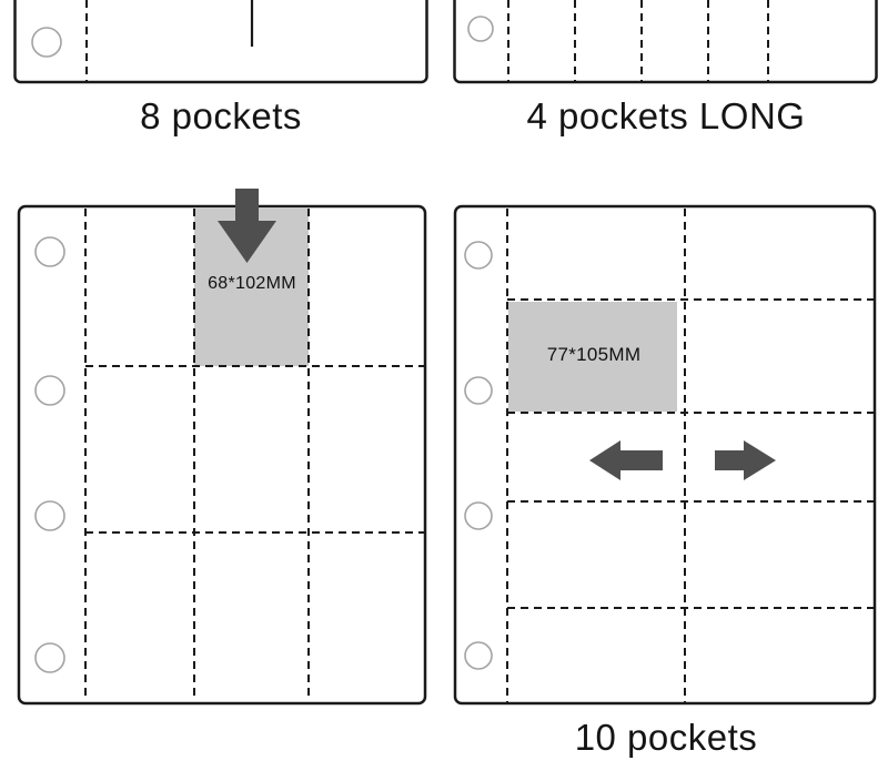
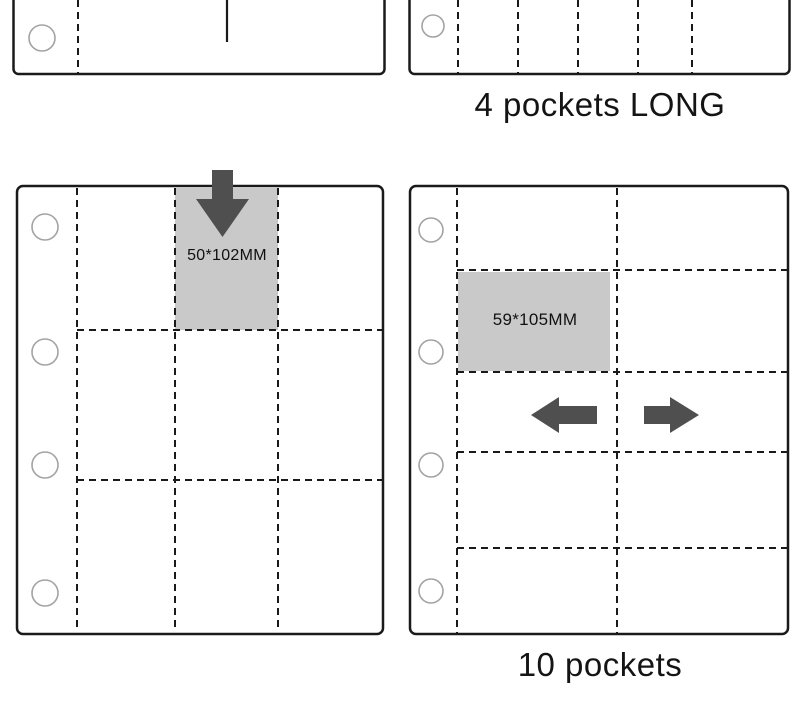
- 8 pockets
  4 pockets LONG
- 68*102MM
+ 50*102MM
- 77*105MM
+ 59*105MM
  10 pockets
